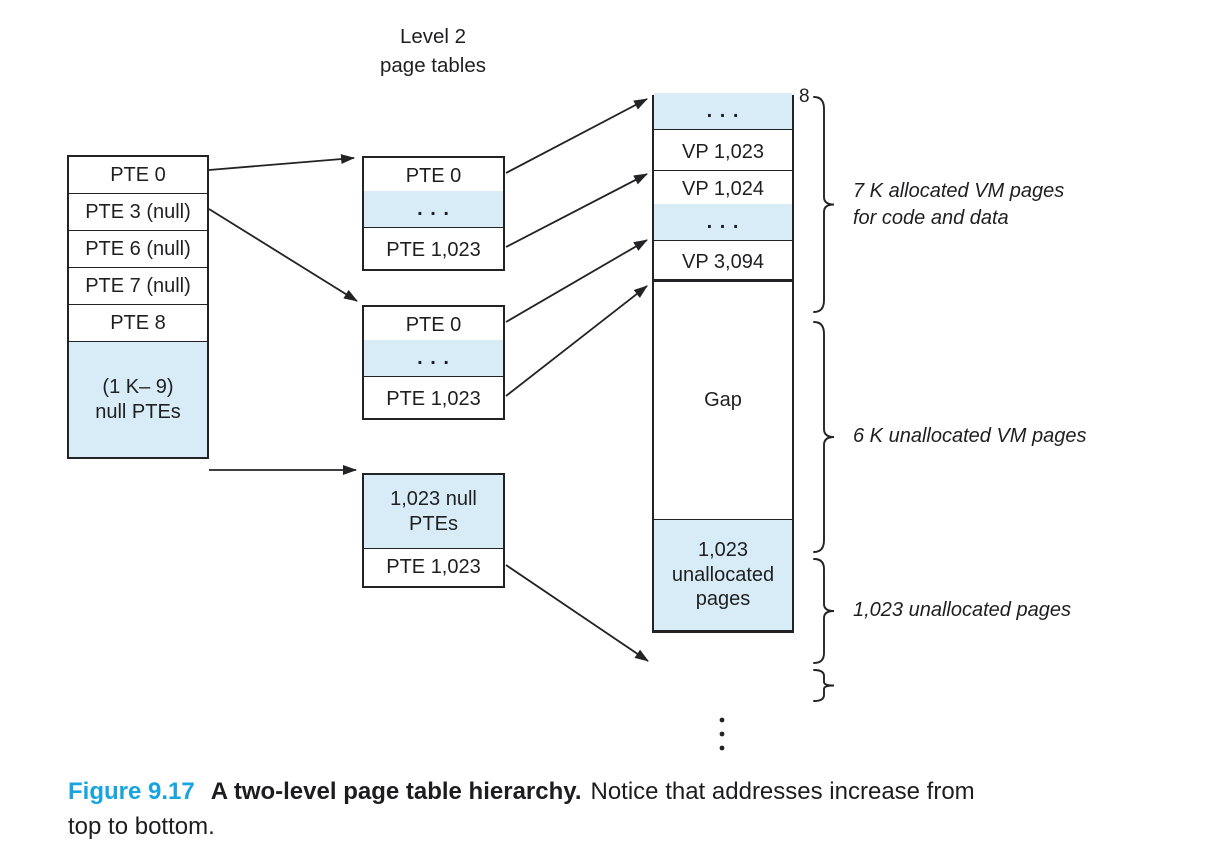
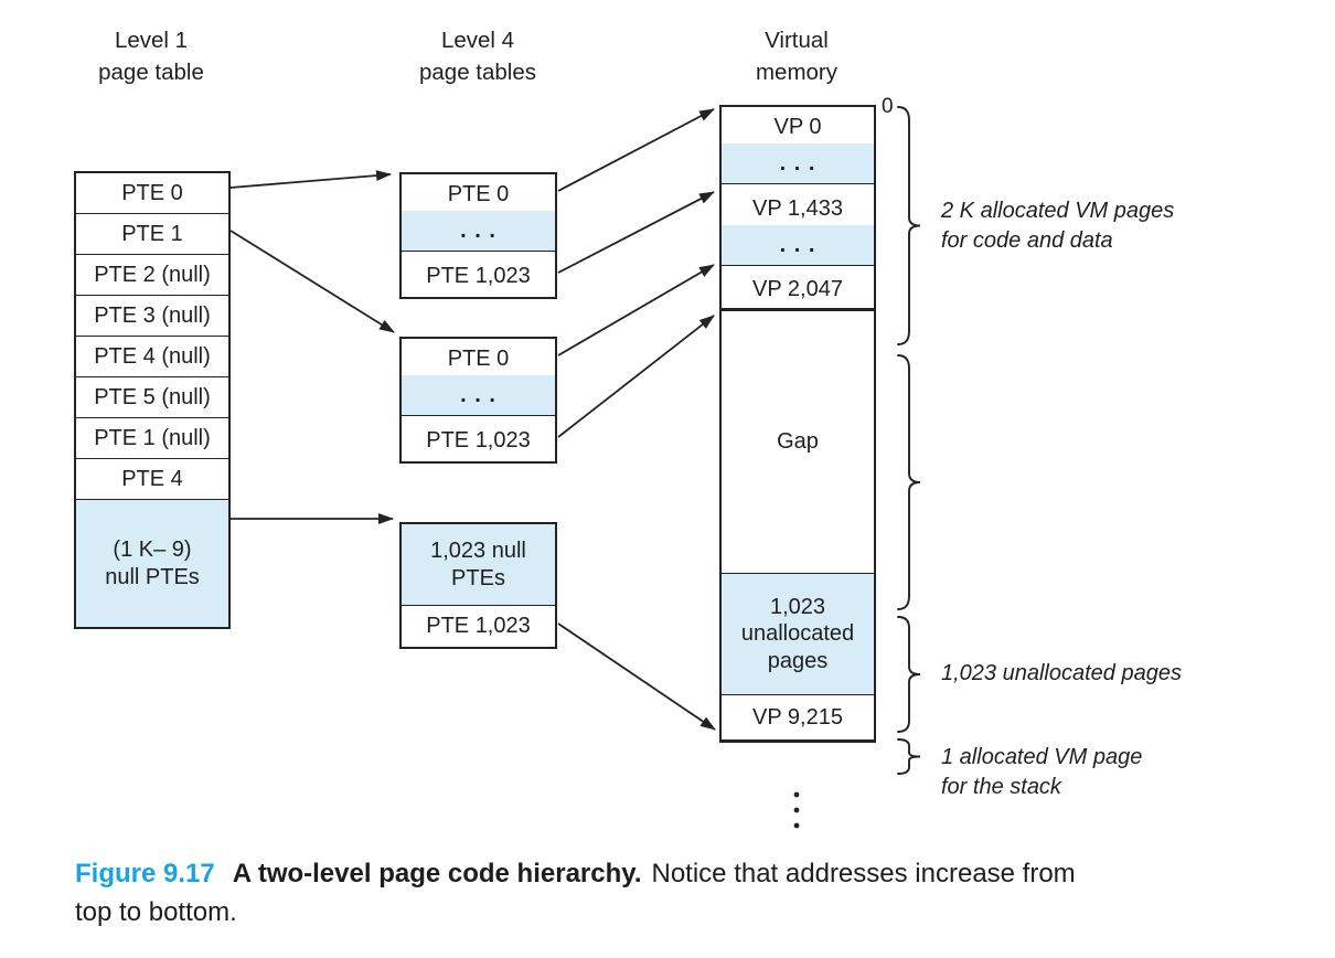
+ Level 1
+ page table
- Level 2
+ Level 4
  page tables
+ Virtual
+ memory
  PTE 0
+ PTE 1
+ PTE 2 (null)
  PTE 3 (null)
+ PTE 4 (null)
+ PTE 5 (null)
- PTE 6 (null)
+ PTE 1 (null)
- PTE 7 (null)
- PTE 8
+ PTE 4
  (1 K– 9)
  null PTEs
  PTE 0
  . . .
  PTE 1,023
  PTE 0
  . . .
  PTE 1,023
  1,023 null
  PTEs
  PTE 1,023
+ VP 0
  . . .
- VP 1,023
+ VP 1,433
- VP 1,024
  . . .
- VP 3,094
+ VP 2,047
  Gap
  1,023
  unallocated
  pages
+ VP 9,215
- 8
+ 0
- 7 K allocated VM pages
+ 2 K allocated VM pages
  for code and data
- 6 K unallocated VM pages
  1,023 unallocated pages
+ 1 allocated VM page
+ for the stack
- Figure 9.17 A two-level page table hierarchy. Notice that addresses increase from
+ Figure 9.17 A two-level page code hierarchy. Notice that addresses increase from
  top to bottom.
